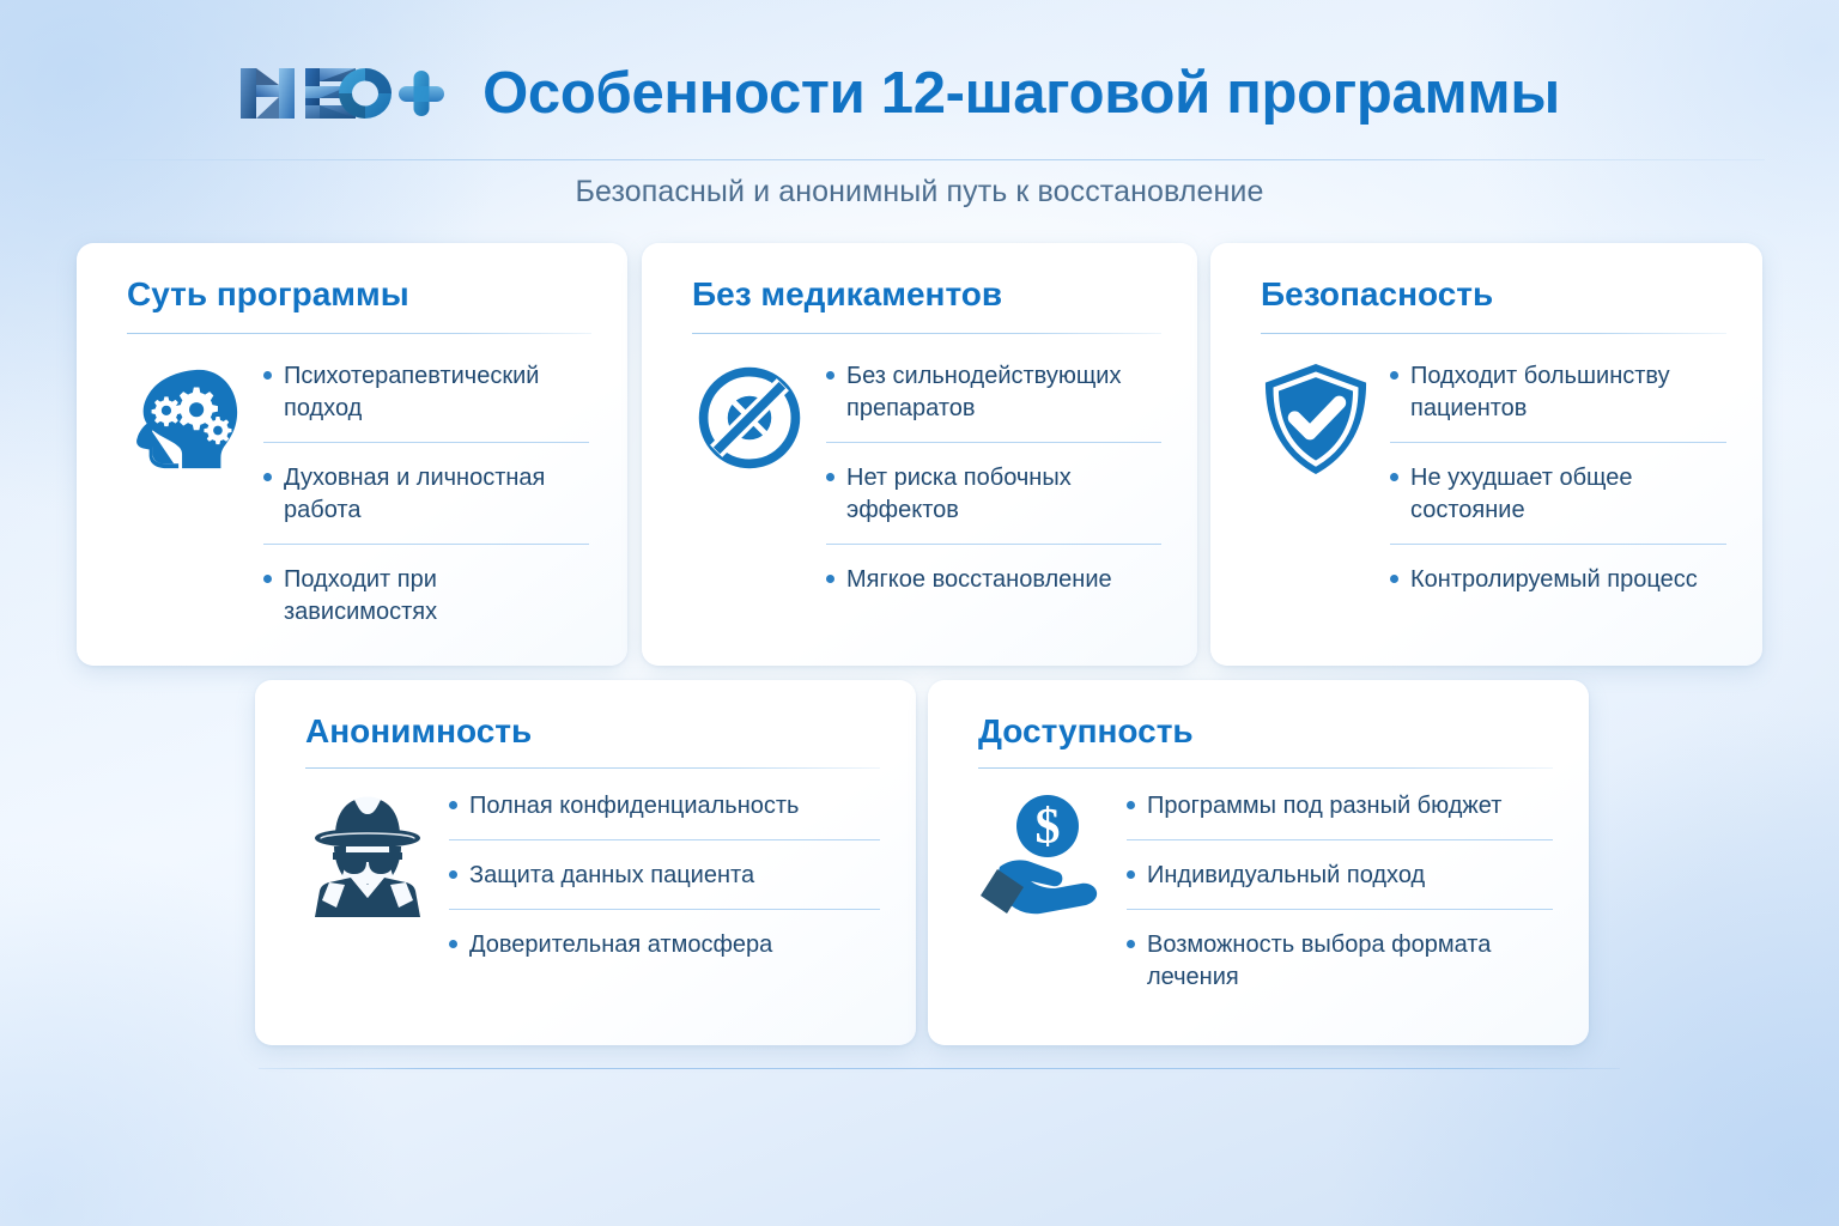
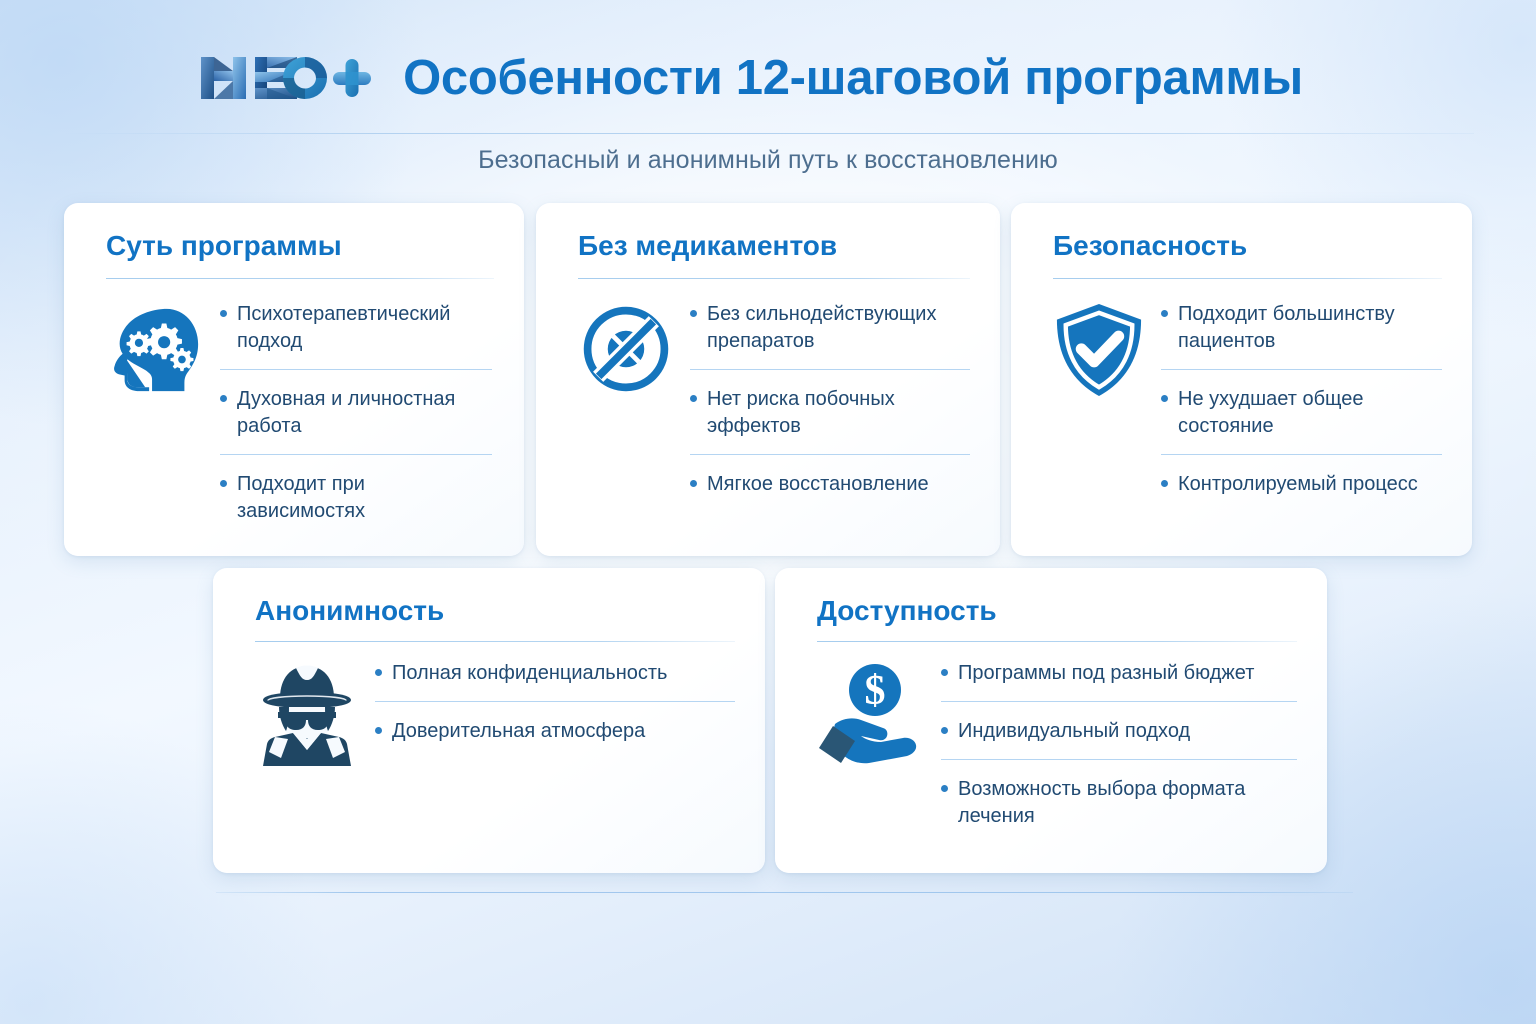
  Особенности 12-шаговой программы
- Безопасный и анонимный путь к восстановление
+ Безопасный и анонимный путь к восстановлению
  Суть программы
  Психотерапевтический подход
  Духовная и личностная работа
  Подходит при зависимостях
  Без медикаментов
  Без сильнодействующих препаратов
  Нет риска побочных эффектов
  Мягкое восстановление
  Безопасность
  Подходит большинству пациентов
  Не ухудшает общее состояние
  Контролируемый процесс
  Анонимность
  Полная конфиденциальность
- Защита данных пациента
  Доверительная атмосфера
  Доступность
  $
  Программы под разный бюджет
  Индивидуальный подход
  Возможность выбора формата лечения
